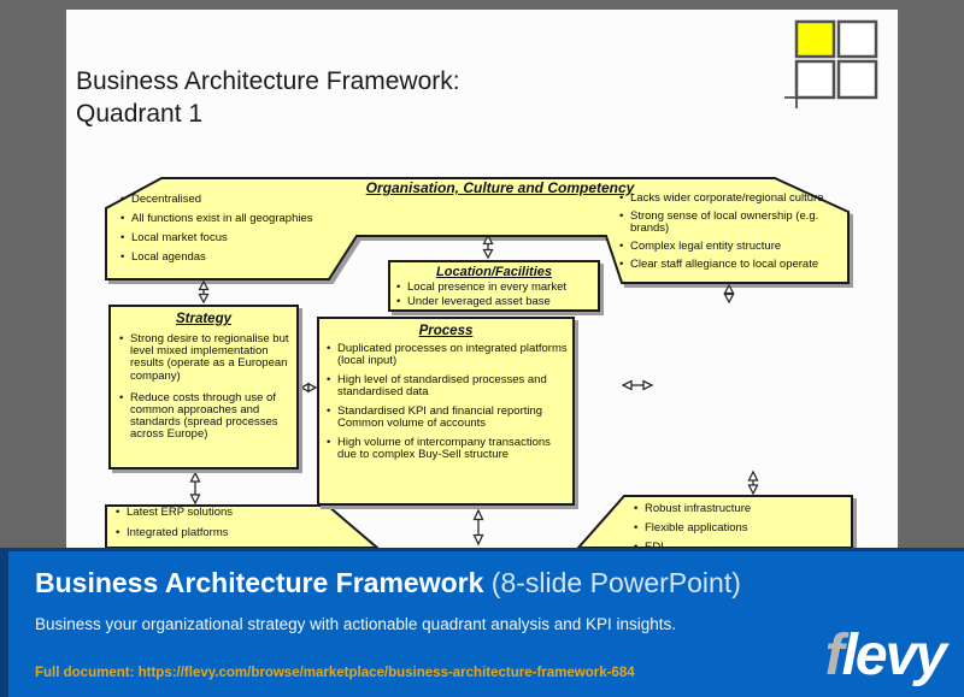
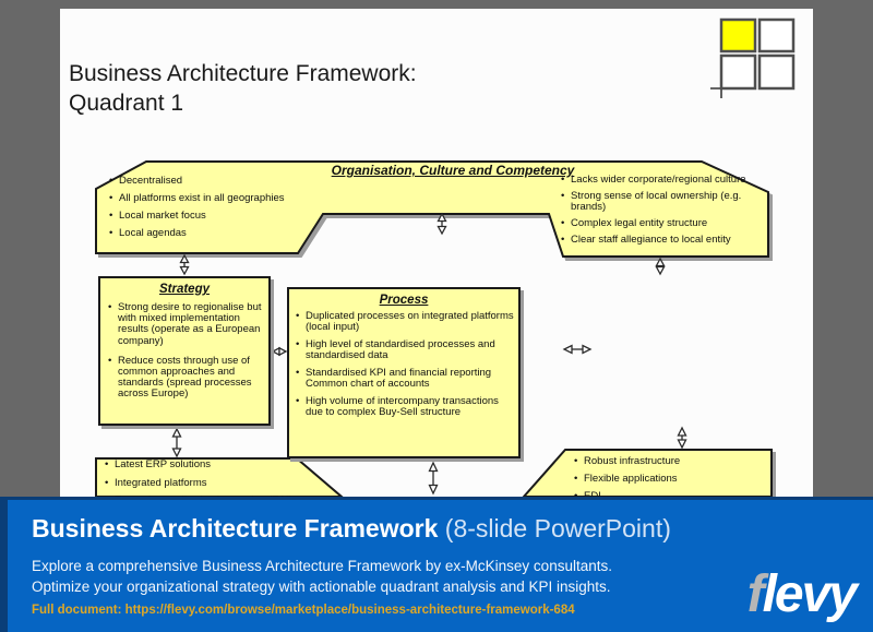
  Business Architecture Framework:
  Quadrant 1
  Organisation, Culture and Competency
  Decentralised
- All functions exist in all geographies
+ All platforms exist in all geographies
  Local market focus
  Local agendas
  Lacks wider corporate/regional culture
  Strong sense of local ownership (e.g. brands)
  Complex legal entity structure
- Clear staff allegiance to local operate
+ Clear staff allegiance to local entity
- Location/Facilities
- Local presence in every market
- Under leveraged asset base
  Strategy
- Strong desire to regionalise but level mixed implementation results (operate as a European company)
+ Strong desire to regionalise but with mixed implementation results (operate as a European company)
  Reduce costs through use of common approaches and standards (spread processes across Europe)
  Process
  Duplicated processes on integrated platforms (local input)
  High level of standardised processes and standardised data
- Standardised KPI and financial reporting Common volume of accounts
+ Standardised KPI and financial reporting Common chart of accounts
  High volume of intercompany transactions due to complex Buy-Sell structure
  Latest ERP solutions
  Integrated platforms
  Robust infrastructure
  Flexible applications
  Business Architecture Framework (8-slide PowerPoint)
+ Explore a comprehensive Business Architecture Framework by ex-McKinsey consultants.
- Business your organizational strategy with actionable quadrant analysis and KPI insights.
+ Optimize your organizational strategy with actionable quadrant analysis and KPI insights.
  Full document: https://flevy.com/browse/marketplace/business-architecture-framework-684
  flevy
